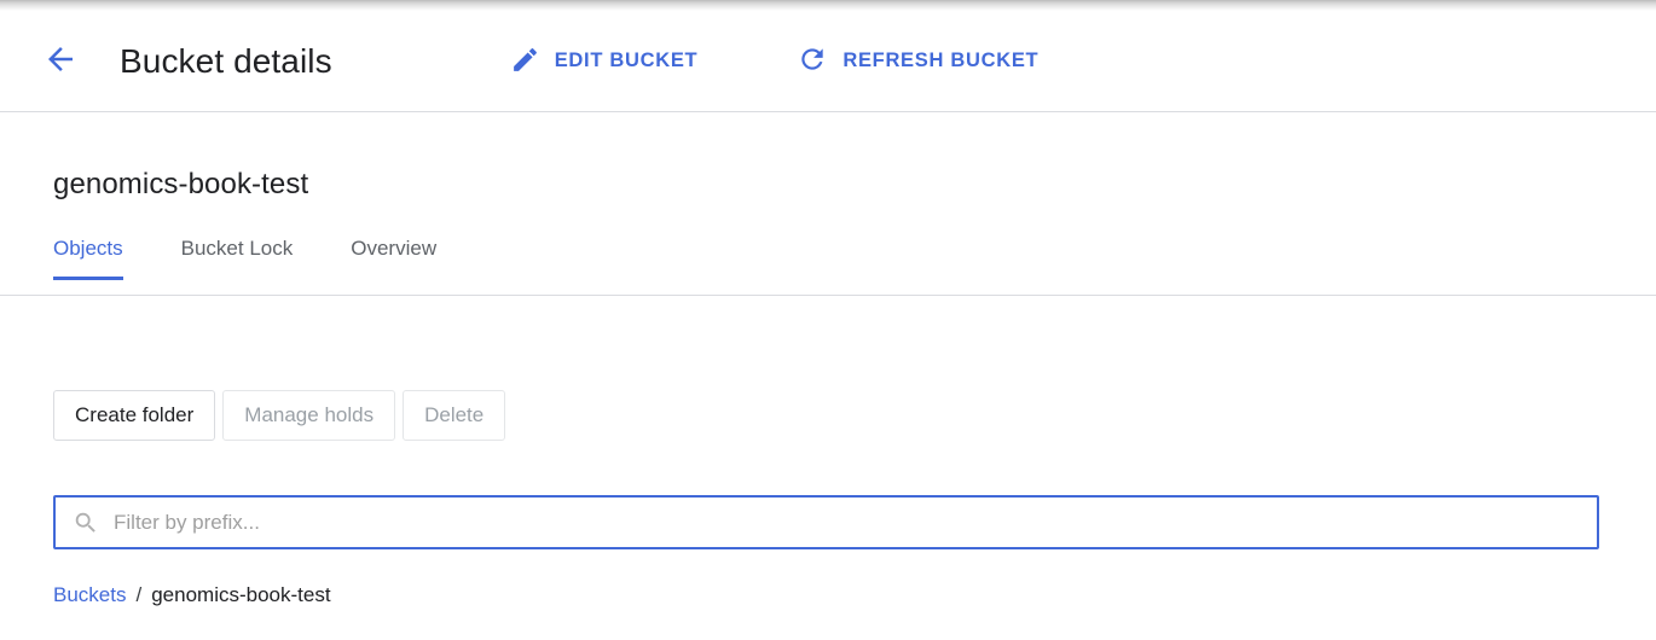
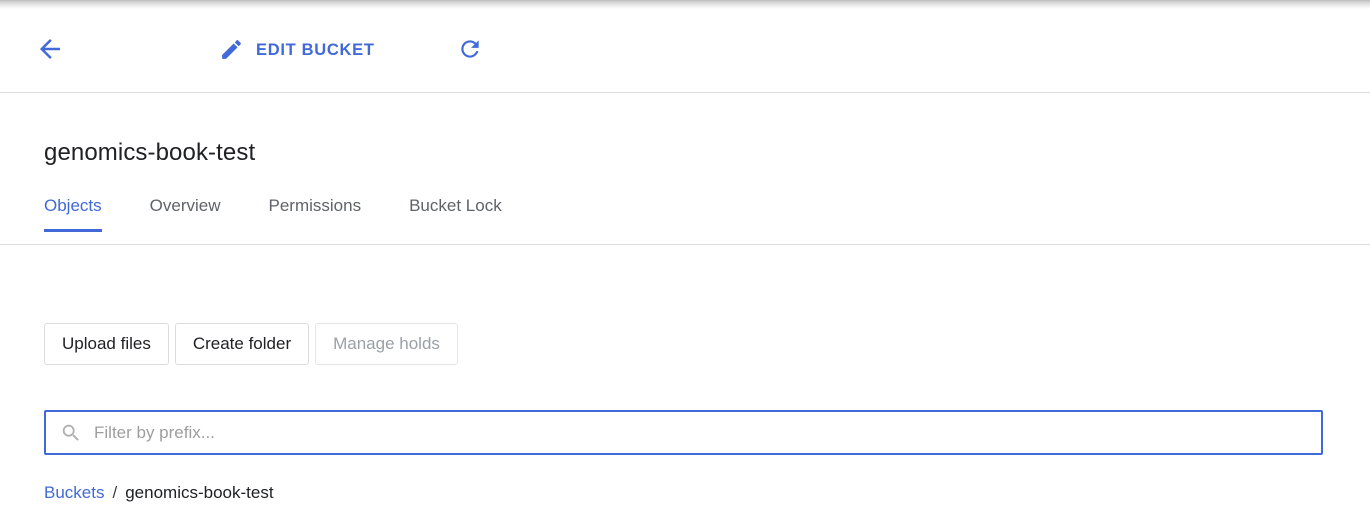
- Bucket details
  EDIT BUCKET
- REFRESH BUCKET
  genomics-book-test
  Objects
- Bucket Lock
+ Overview
+ Permissions
- Overview
+ Bucket Lock
+ Upload files
  Create folder
  Manage holds
- Delete
  Filter by prefix...
  Buckets
  /
  genomics-book-test
